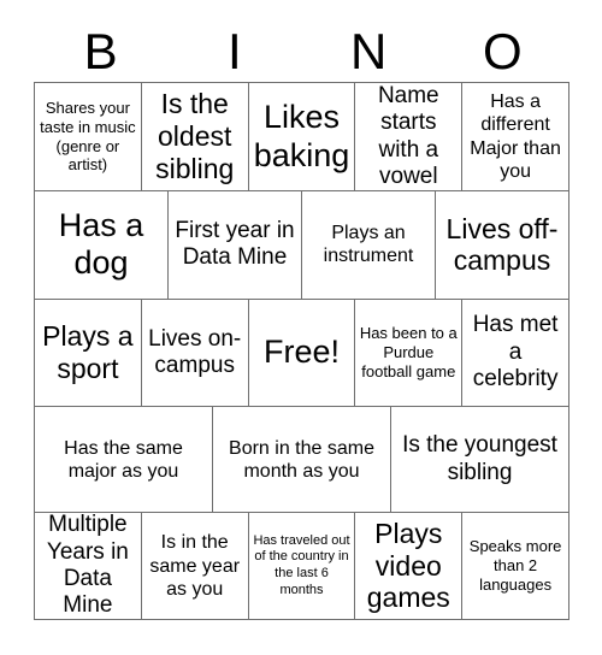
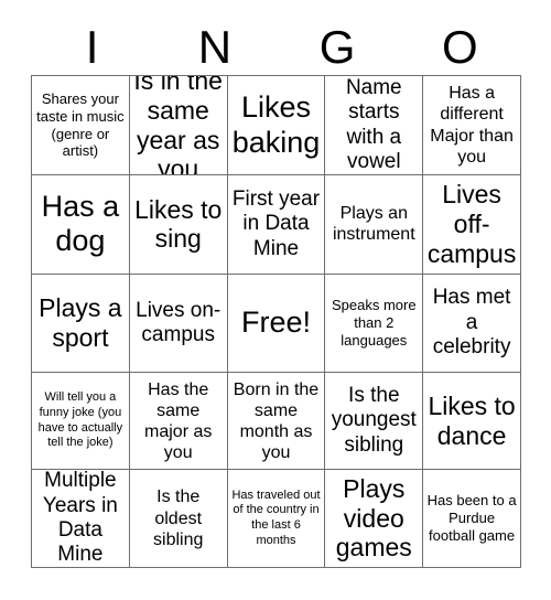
- B
  I
  N
+ G
  O
  Shares your taste in music (genre or artist)
- Is the oldest sibling
+ Is in the same year as you
  Likes baking
  Name starts with a vowel
  Has a different Major than you
  Has a dog
+ Likes to sing
  First year in Data Mine
  Plays an instrument
  Lives off-campus
  Plays a sport
  Lives on-campus
  Free!
- Has been to a Purdue football game
+ Speaks more than 2 languages
  Has met a celebrity
+ Will tell you a funny joke (you have to actually tell the joke)
  Has the same major as you
  Born in the same month as you
  Is the youngest sibling
+ Likes to dance
  Multiple Years in Data Mine
- Is in the same year as you
+ Is the oldest sibling
  Has traveled out of the country in the last 6 months
  Plays video games
- Speaks more than 2 languages
+ Has been to a Purdue football game
